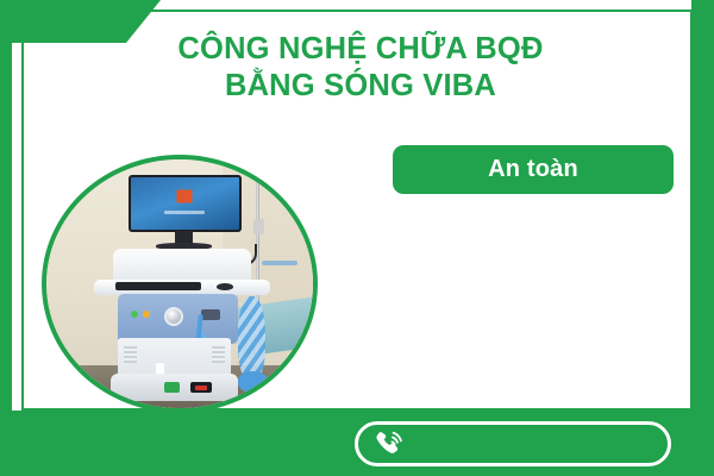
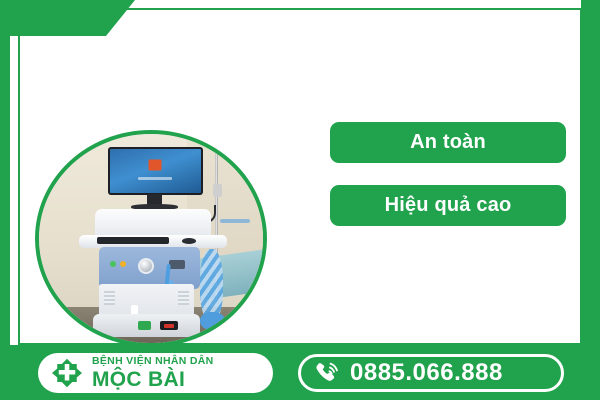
- CÔNG NGHỆ CHỮA BQĐ
- BẰNG SÓNG VIBA
  An toàn
+ Hiệu quả cao
+ BỆNH VIỆN NHÂN DÂN
+ MỘC BÀI
+ 0885.066.888
